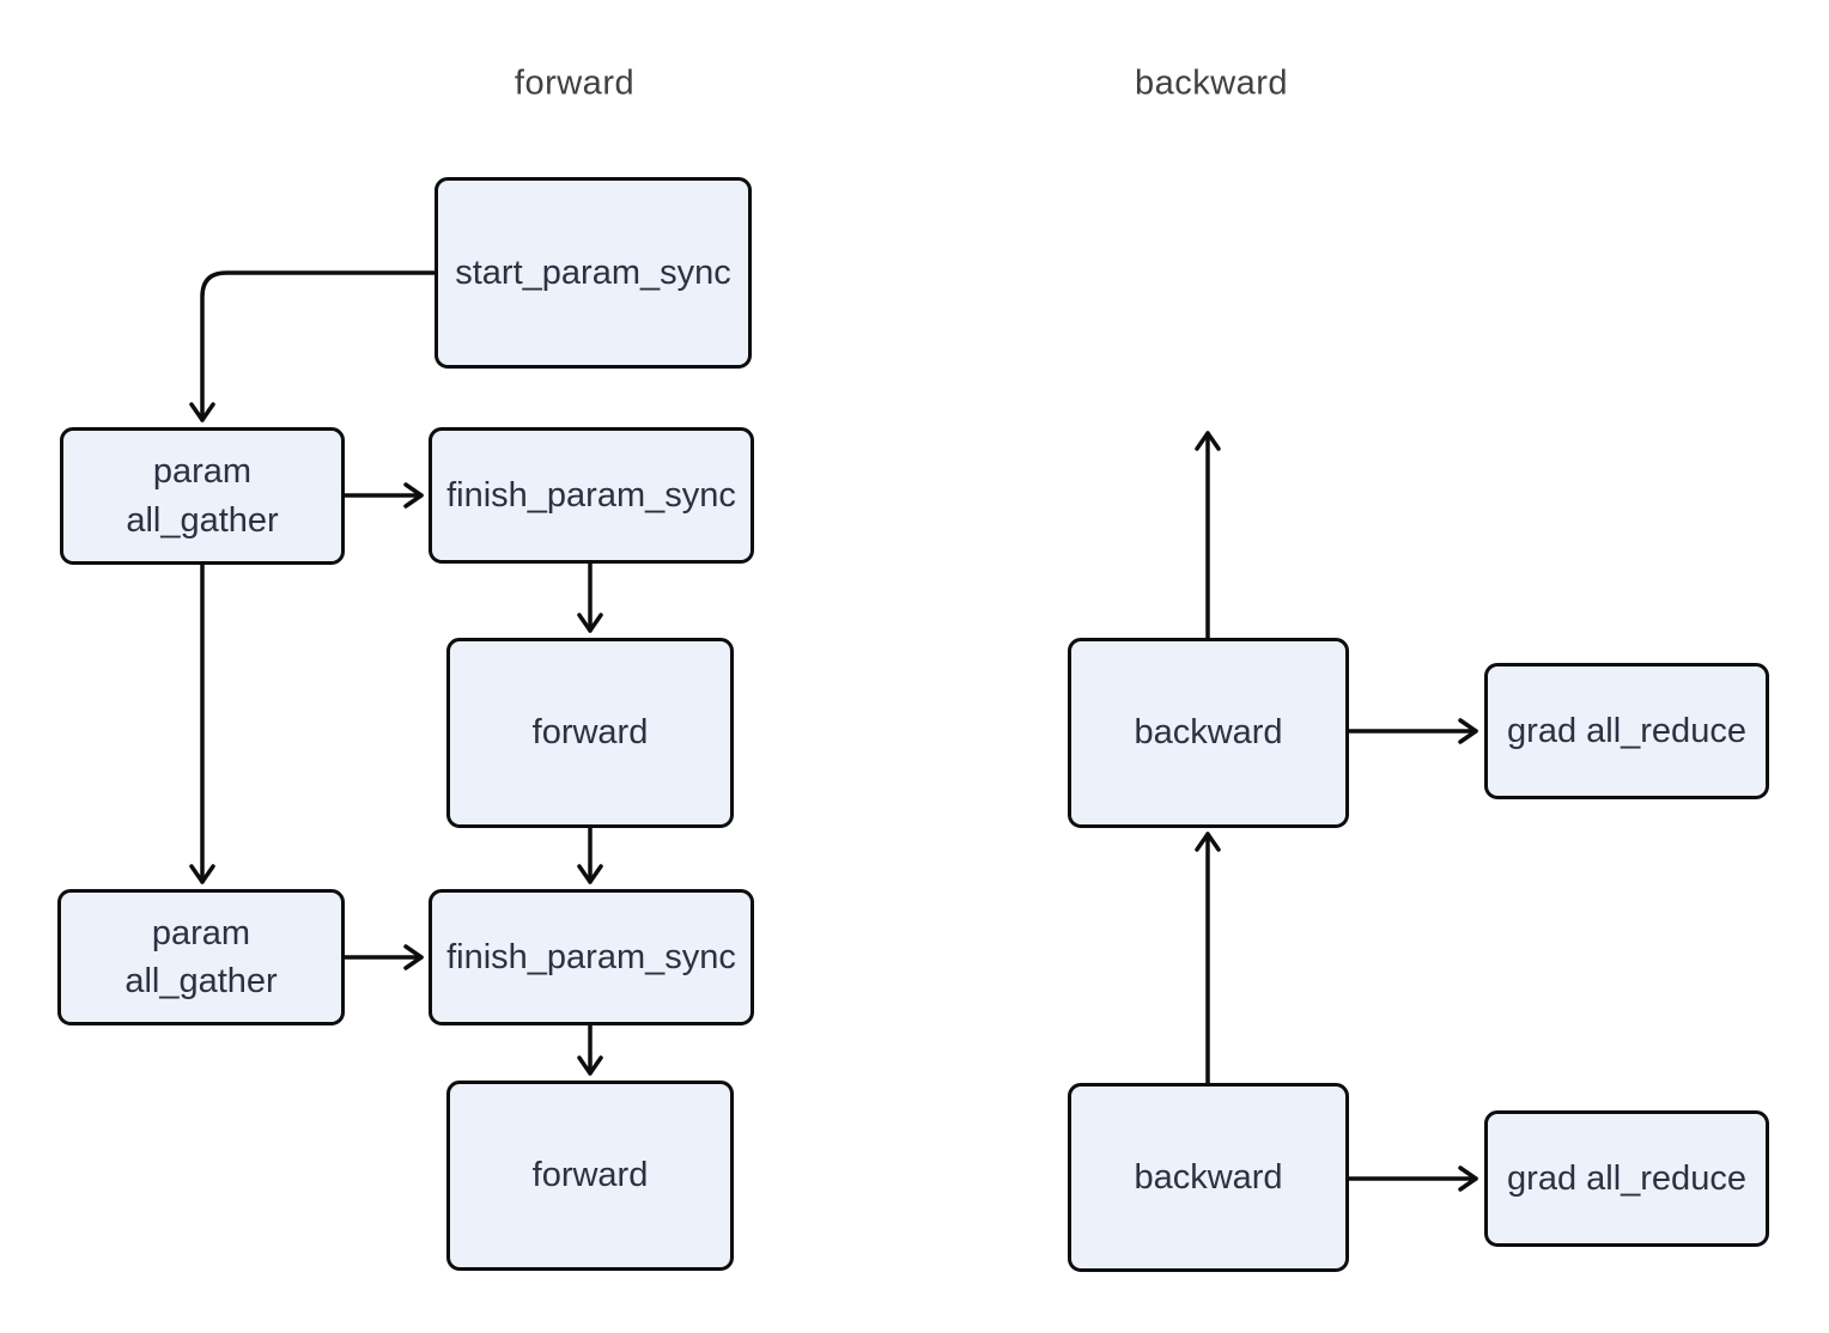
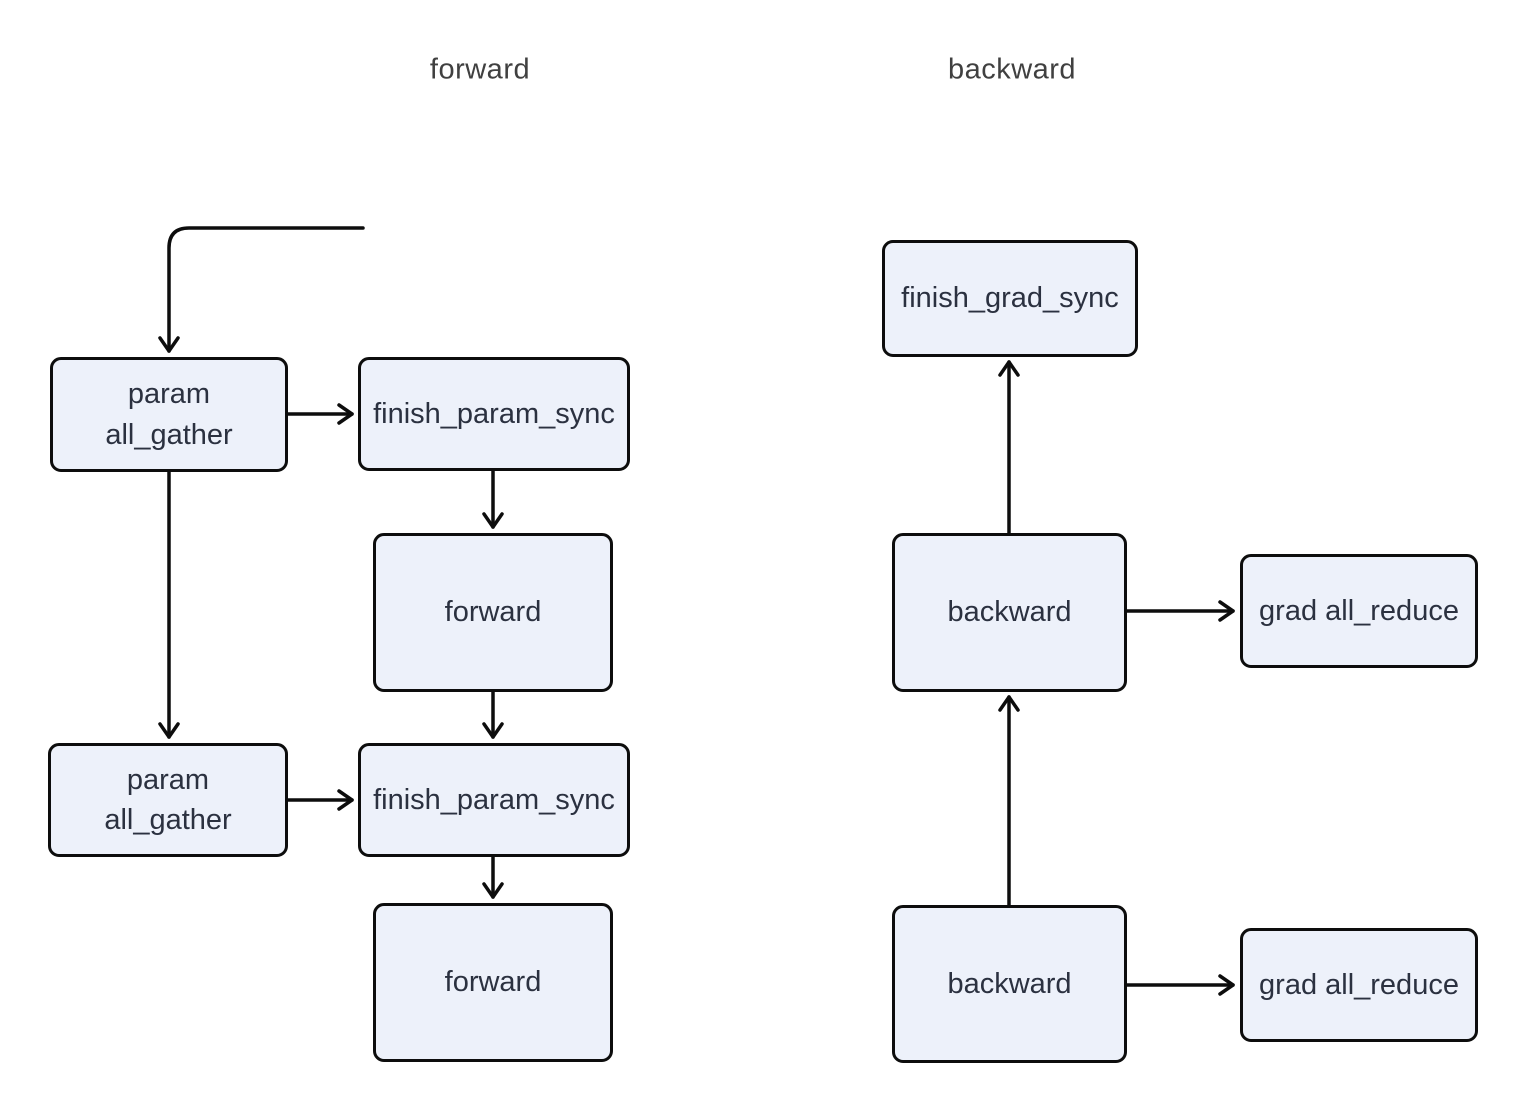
  forward
  backward
- start_param_sync
  param
  all_gather
  finish_param_sync
  forward
  param
  all_gather
  finish_param_sync
  forward
+ finish_grad_sync
  backward
  grad all_reduce
  backward
  grad all_reduce
